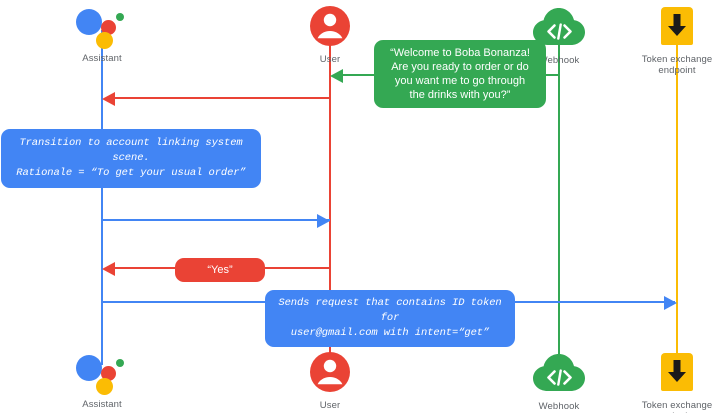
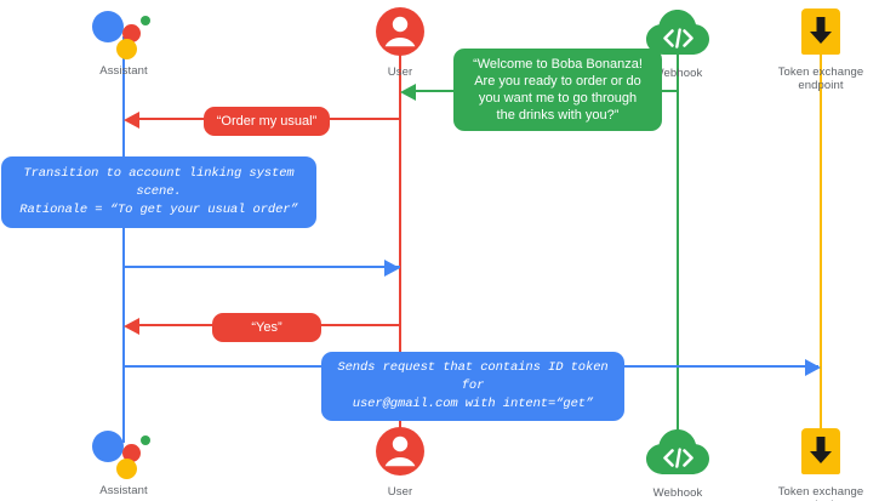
  Assistant
  User
  ebhook
  Token exchange
  endpoint
  “Welcome to Boba Bonanza!
  Are you ready to order or do
  you want me to go through
  the drinks with you?”
+ “Order my usual”
  Transition to account linking system scene.
  Rationale = “To get your usual order”
  “Yes”
  Sends request that contains ID token for
  user@gmail.com with intent=“get”
  Assistant
  User
  Webhook
  Token exchange
